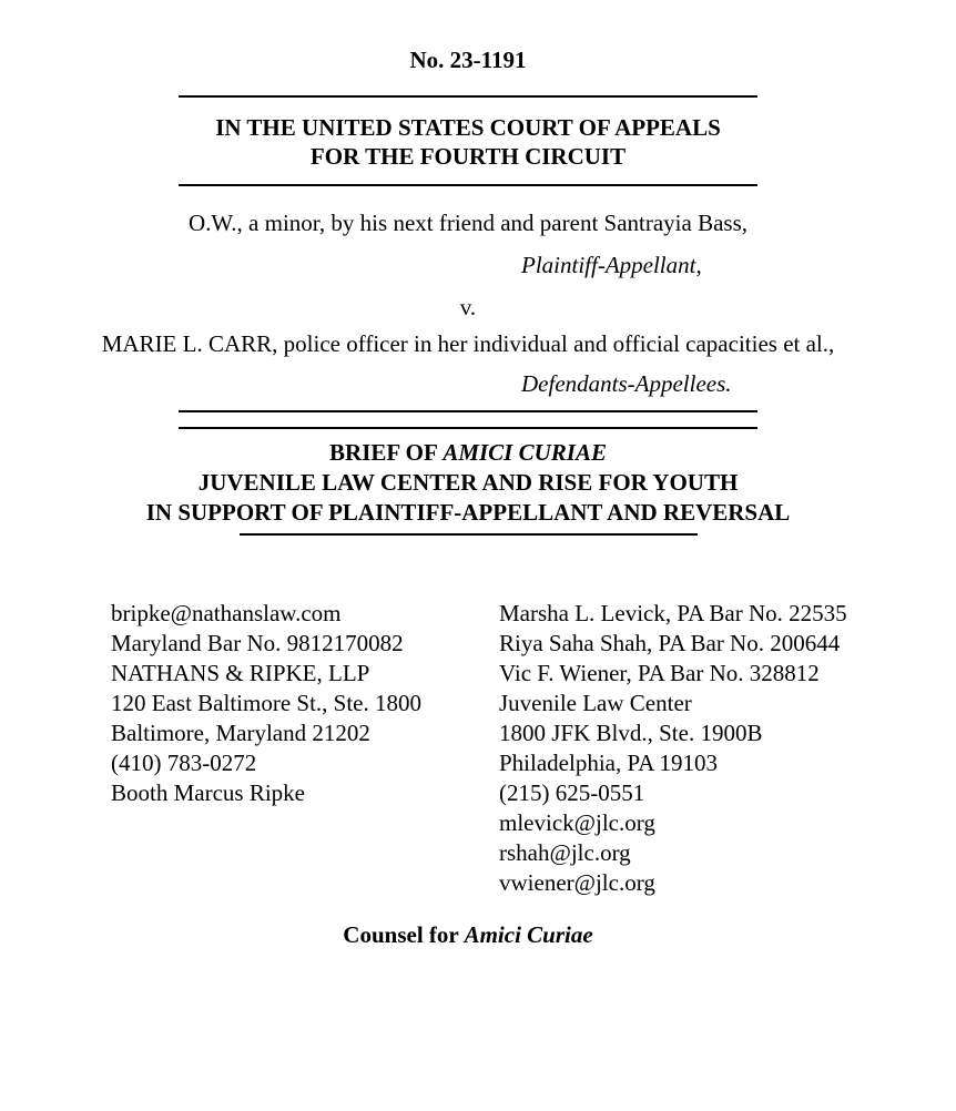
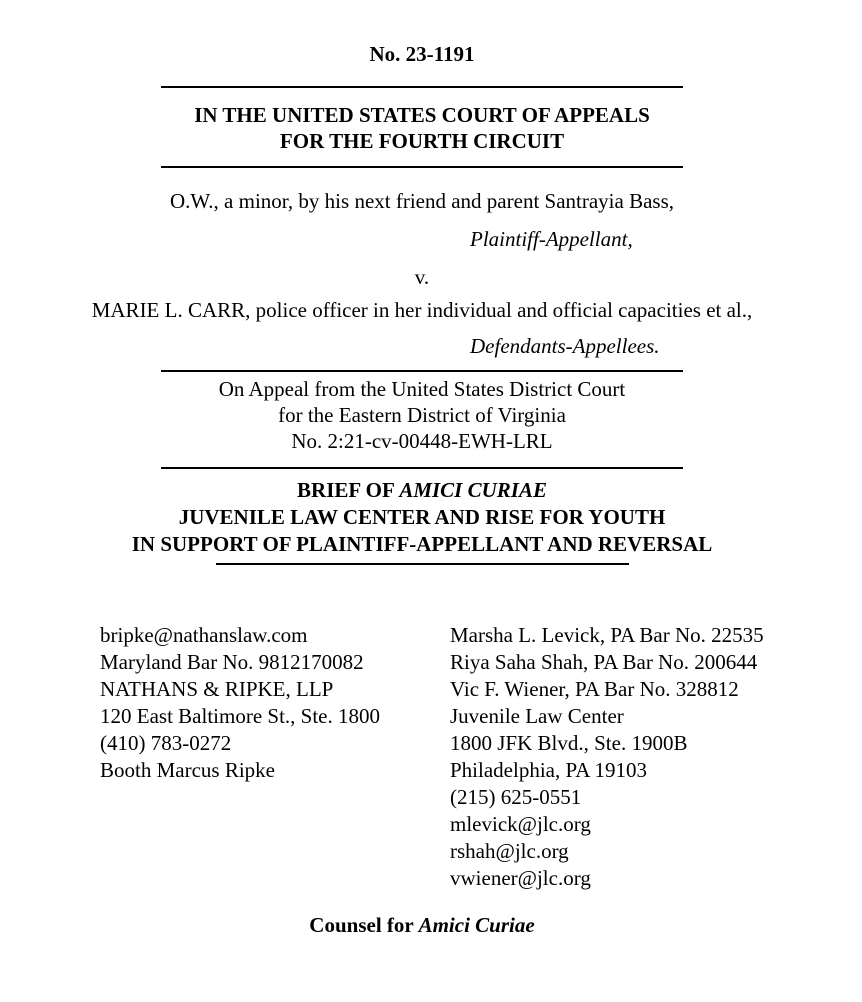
  No. 23-1191
  IN THE UNITED STATES COURT OF APPEALS
  FOR THE FOURTH CIRCUIT
  O.W., a minor, by his next friend and parent Santrayia Bass,
  Plaintiff-Appellant,
  v.
  MARIE L. CARR, police officer in her individual and official capacities et al.,
  Defendants-Appellees.
+ On Appeal from the United States District Court
+ for the Eastern District of Virginia
+ No. 2:21-cv-00448-EWH-LRL
  BRIEF OF AMICI CURIAE
  JUVENILE LAW CENTER AND RISE FOR YOUTH
  IN SUPPORT OF PLAINTIFF-APPELLANT AND REVERSAL
  bripke@nathanslaw.com
  Maryland Bar No. 9812170082
  NATHANS & RIPKE, LLP
  120 East Baltimore St., Ste. 1800
- Baltimore, Maryland 21202
  (410) 783-0272
  Booth Marcus Ripke
  Marsha L. Levick, PA Bar No. 22535
  Riya Saha Shah, PA Bar No. 200644
  Vic F. Wiener, PA Bar No. 328812
  Juvenile Law Center
  1800 JFK Blvd., Ste. 1900B
  Philadelphia, PA 19103
  (215) 625-0551
  mlevick@jlc.org
  rshah@jlc.org
  vwiener@jlc.org
  Counsel for Amici Curiae
